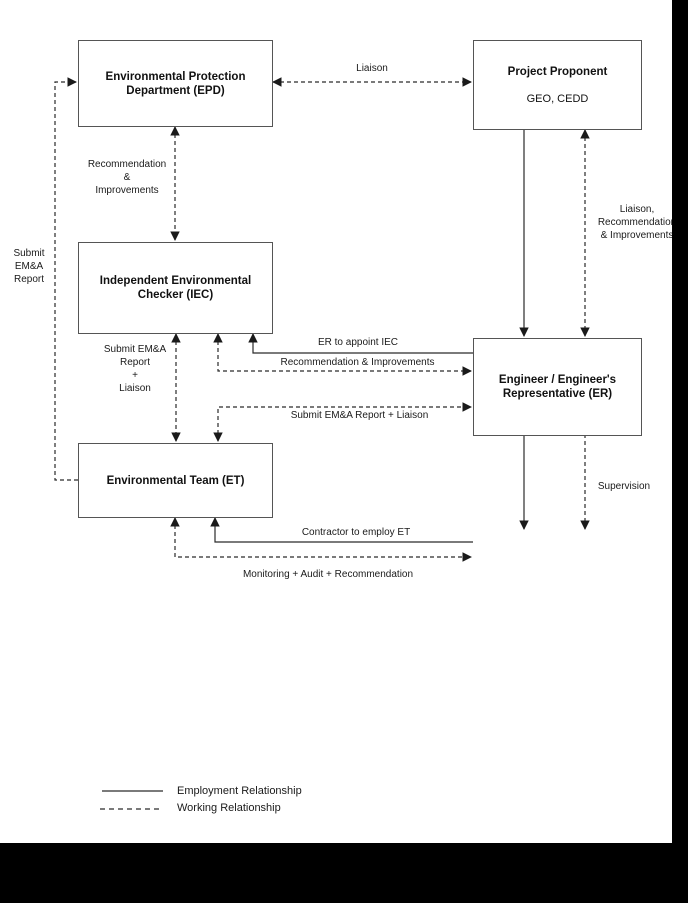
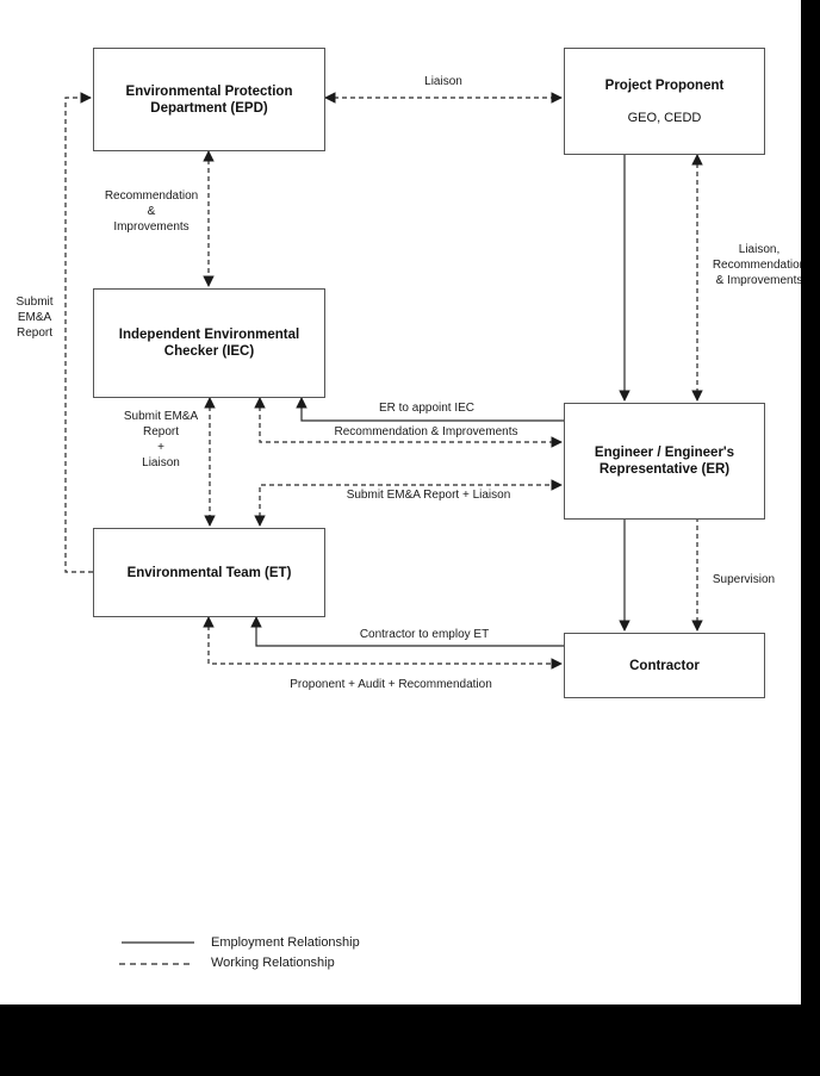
  Environmental Protection
  Department (EPD)
  Project Proponent
  GEO, CEDD
  Independent Environmental
  Checker (IEC)
  Engineer / Engineer's
  Representative (ER)
  Environmental Team (ET)
+ Contractor
  Liaison
  Recommendation
  &
  Improvements
  Submit
  EM&A
  Report
  Submit EM&A
  Report
  +
  Liaison
  ER to appoint IEC
  Recommendation & Improvements
  Submit EM&A Report + Liaison
  Liaison,
  Recommendatio
  & Improvements
  Supervision
  Contractor to employ ET
- Monitoring + Audit + Recommendation
+ Proponent + Audit + Recommendation
  Employment Relationship
  Working Relationship
